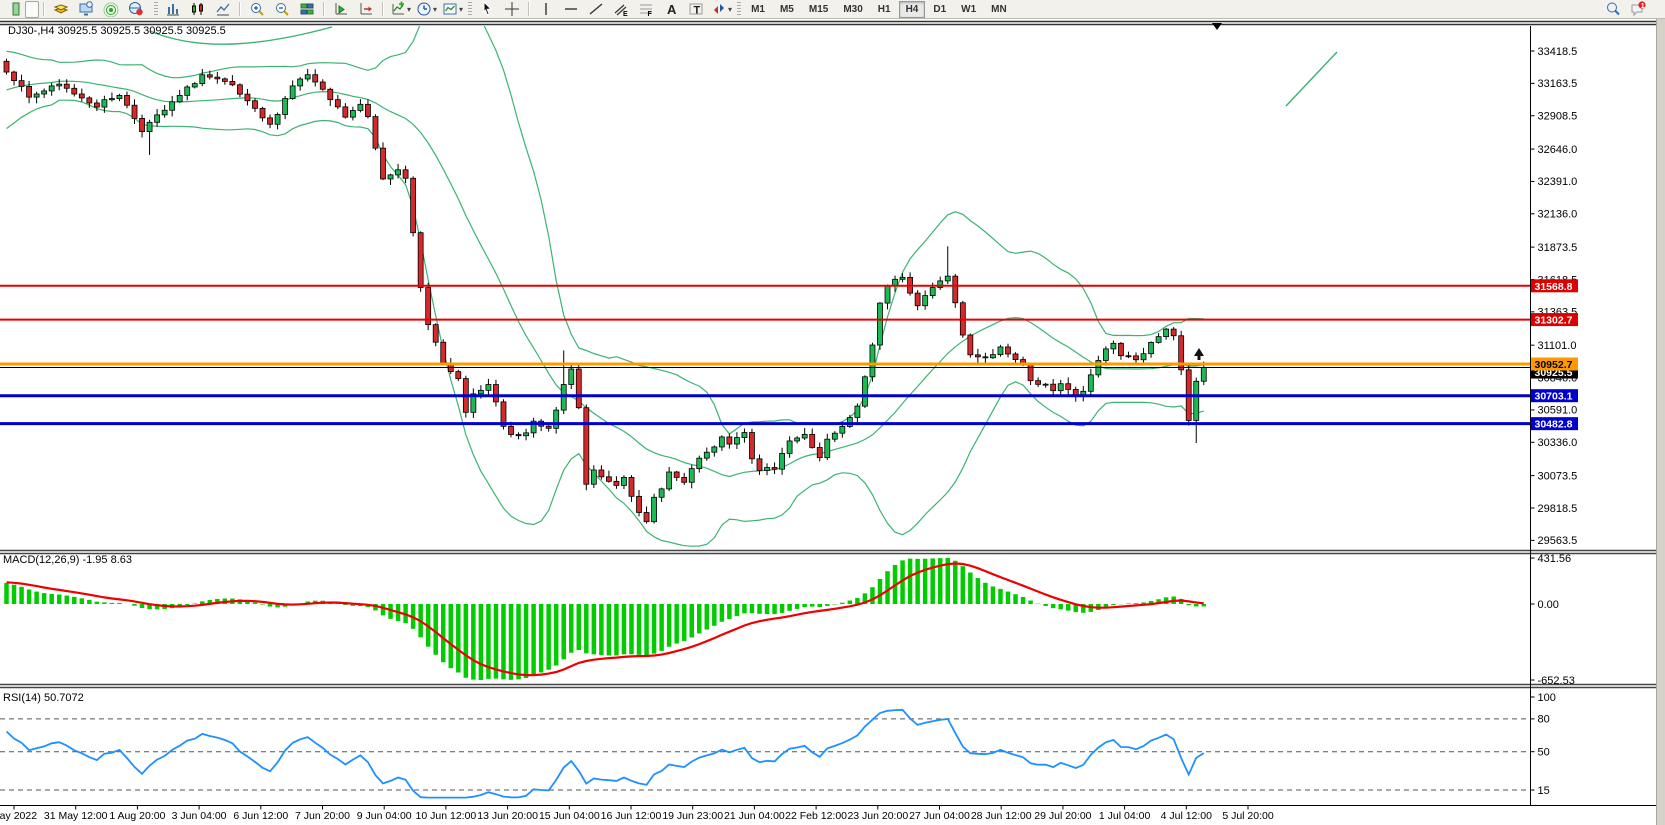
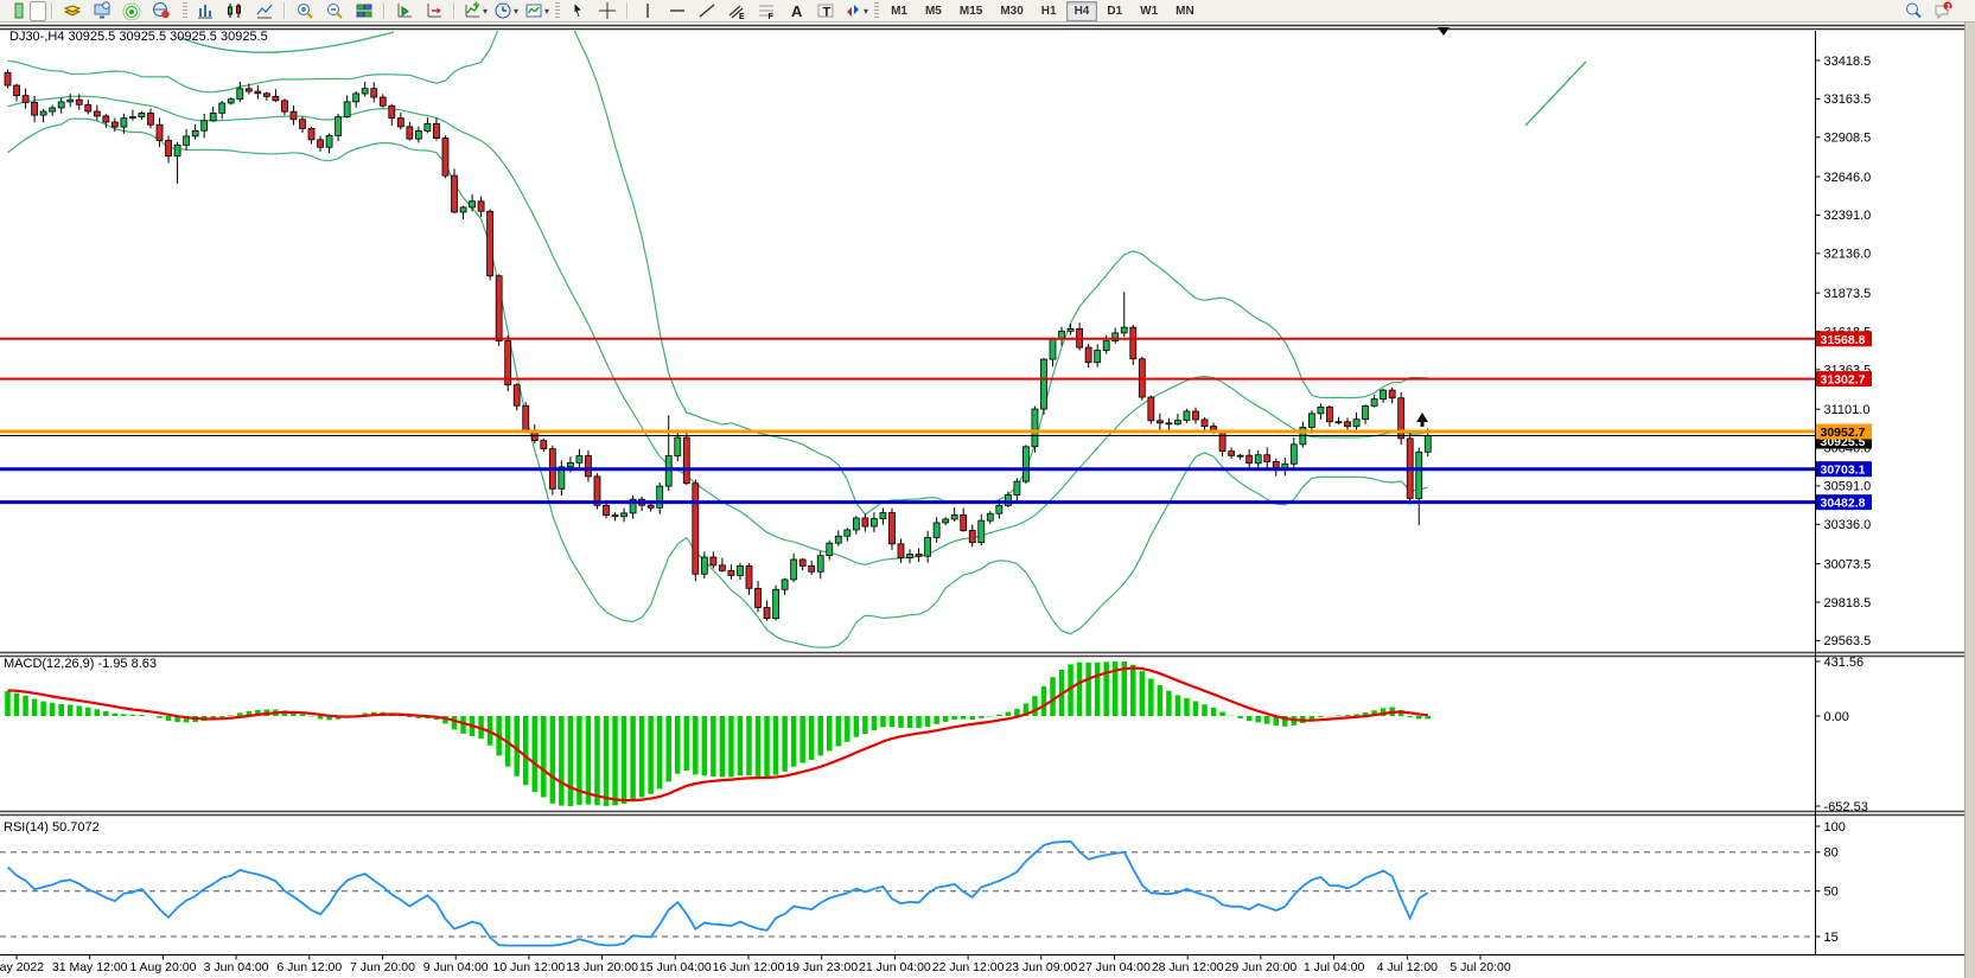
  ▾
  ▾
  ▾
  A
  T
  ▾
  M1
  M5
  M15
  M30
  H1
  H4
  D1
  W1
  MN
  1
  33418.5
  33163.5
  32908.5
  32646.0
  32391.0
  32136.0
  31873.5
  31363.5
  31101.0
  30591.0
  30336.0
  30073.5
  29818.5
  29563.5
  431.56
  0.00
  -652.53
  100
  80
  50
  15
  ay 2022
  31 May 12:00
  1 Aug 20:00
  3 Jun 04:00
  6 Jun 12:00
  7 Jun 20:00
  9 Jun 04:00
  10 Jun 12:00
  13 Jun 20:00
  15 Jun 04:00
  16 Jun 12:00
  19 Jun 23:00
  21 Jun 04:00
- 22 Feb 12:00
+ 22 Jun 12:00
- 23 Jun 20:00
+ 23 Jun 09:00
  27 Jun 04:00
  28 Jun 12:00
- 29 Jul 20:00
+ 29 Jun 20:00
  1 Jul 04:00
  4 Jul 12:00
  5 Jul 20:00
  30925.5
  31568.8
  31302.7
  30952.7
  30703.1
  30482.8
  DJ30-,H4 30925.5 30925.5 30925.5 30925.5
  MACD(12,26,9) -1.95 8.63
  RSI(14) 50.7072
